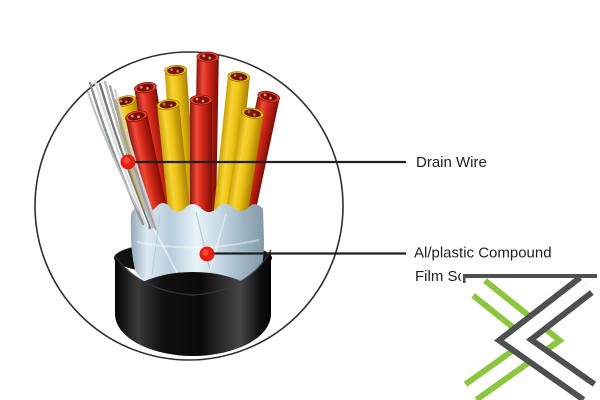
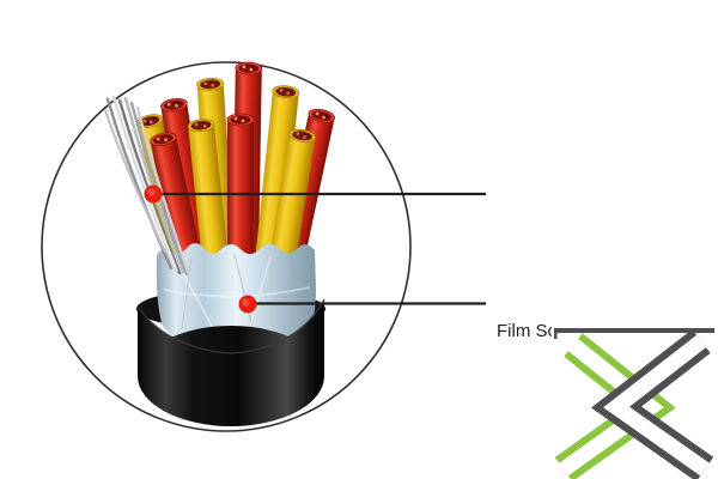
- Drain Wire
- Al/plastic Compound
  Film S
